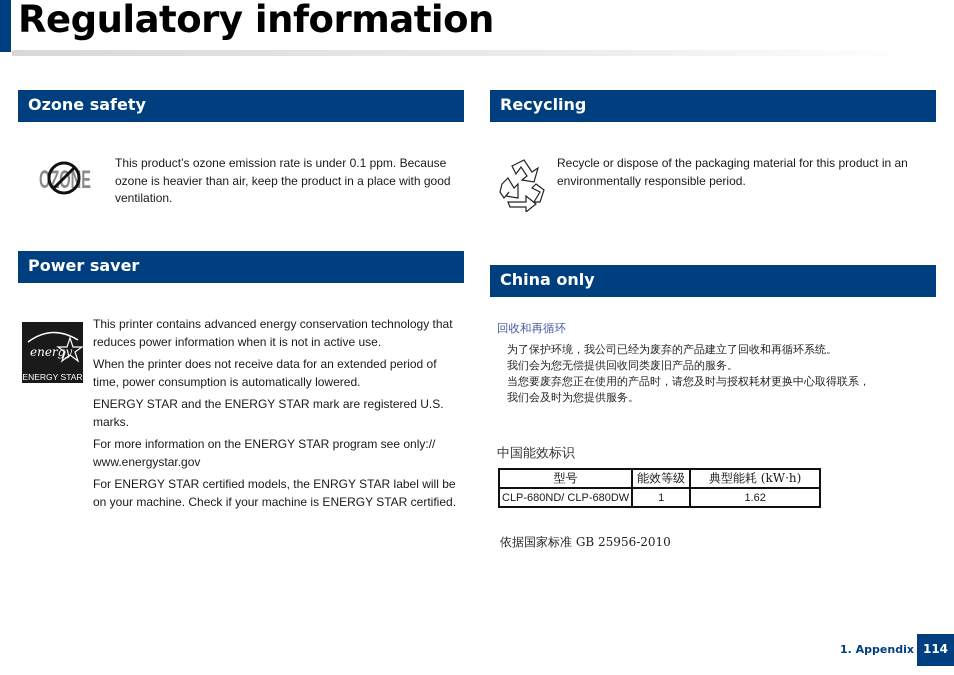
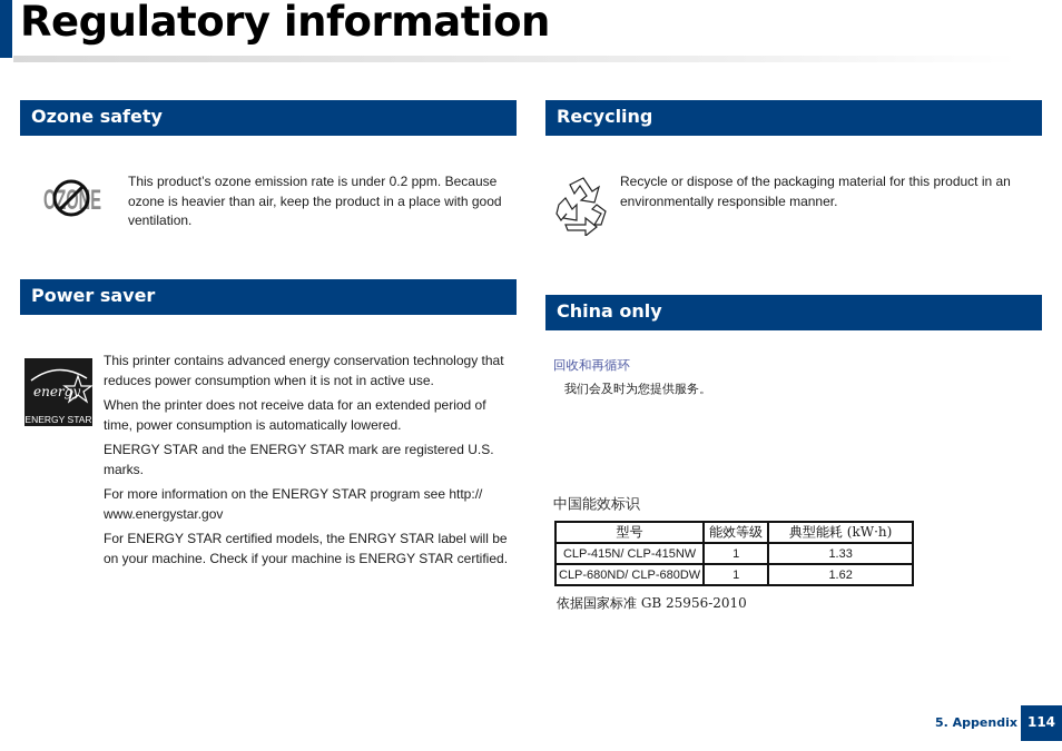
  Regulatory information
  Ozone safety
  OZONE
- This product’s ozone emission rate is under 0.1 ppm. Because ozone is heavier than air, keep the product in a place with good ventilation.
+ This product’s ozone emission rate is under 0.2 ppm. Because ozone is heavier than air, keep the product in a place with good ventilation.
  Power saver
  energy
  ENERGY STAR
- This printer contains advanced energy conservation technology that reduces power information when it is not in active use.
+ This printer contains advanced energy conservation technology that reduces power consumption when it is not in active use.
  When the printer does not receive data for an extended period of time, power consumption is automatically lowered.
  ENERGY STAR and the ENERGY STAR mark are registered U.S. marks.
- For more information on the ENERGY STAR program see only:// www.energystar.gov
+ For more information on the ENERGY STAR program see http:// www.energystar.gov
  For ENERGY STAR certified models, the ENRGY STAR label will be on your machine. Check if your machine is ENERGY STAR certified.
  Recycling
- Recycle or dispose of the packaging material for this product in an environmentally responsible period.
+ Recycle or dispose of the packaging material for this product in an environmentally responsible manner.
  China only
  回收和再循环
- 为了保护环境，我公司已经为废弃的产品建立了回收和再循环系统。
- 我们会为您无偿提供回收同类废旧产品的服务。
- 当您要废弃您正在使用的产品时，请您及时与授权耗材更换中心取得联系，
  我们会及时为您提供服务。
  中国能效标识
  型号	能效等级	典型能耗 (kW·h)
+ CLP-415N/ CLP-415NW	1	1.33
  CLP-680ND/ CLP-680DW	1	1.62
  依据国家标准 GB 25956-2010
- 1. Appendix
+ 5. Appendix
  114
